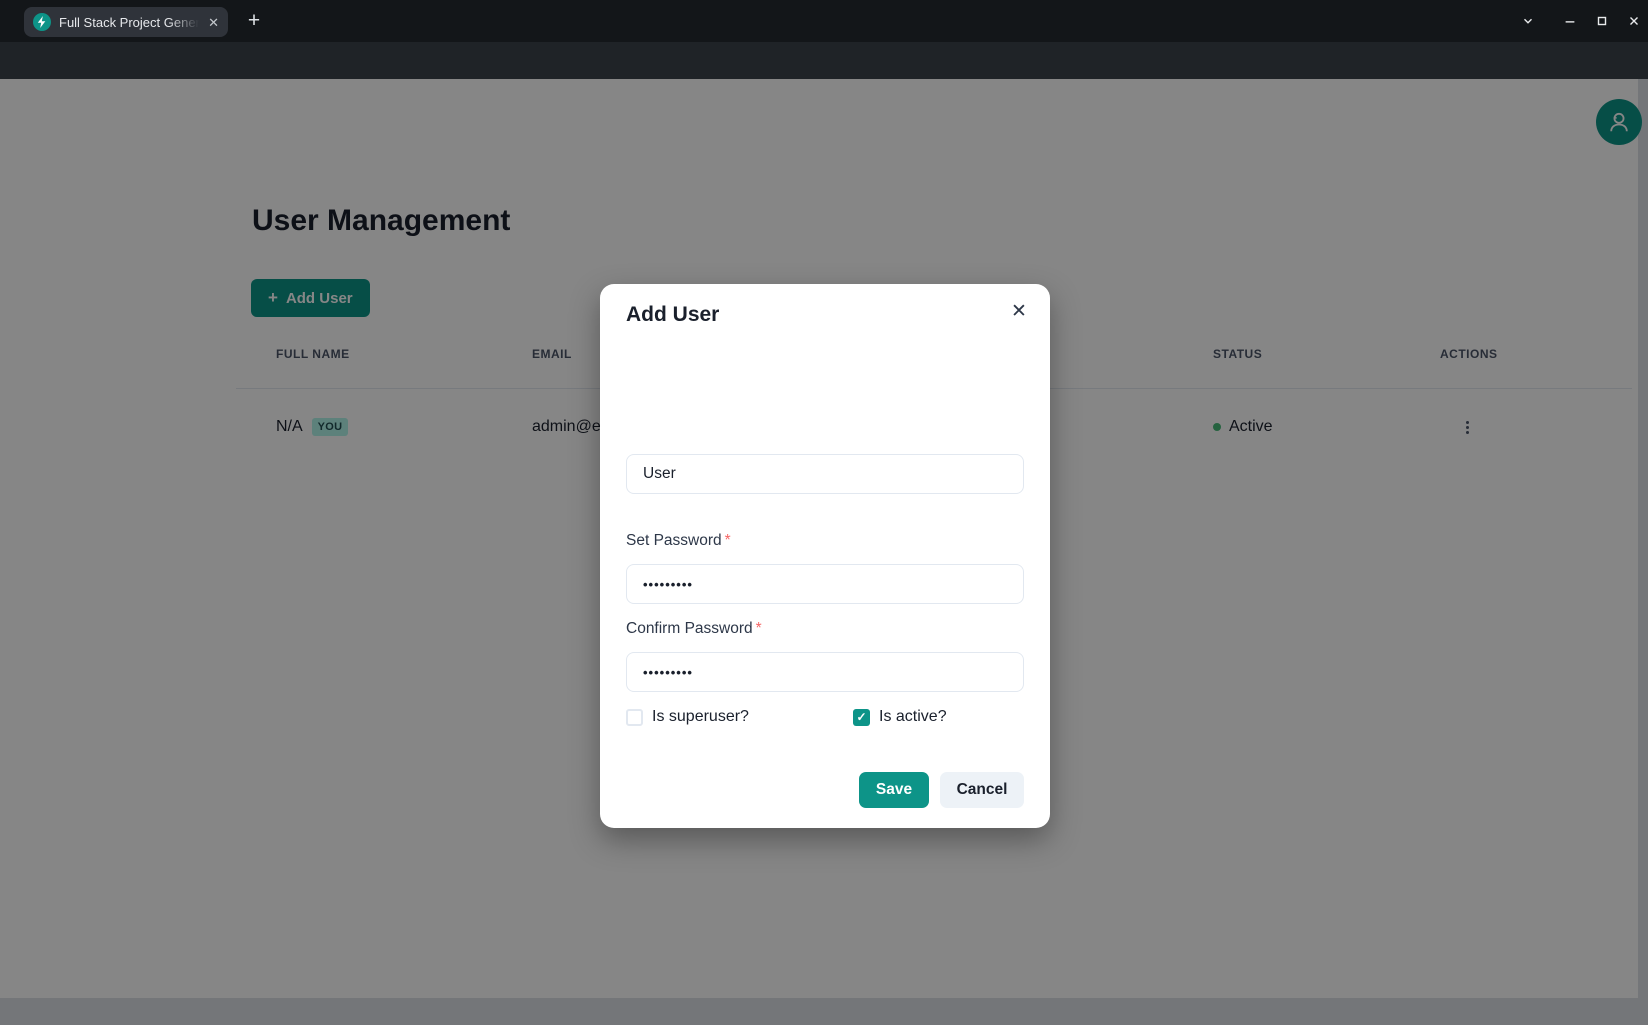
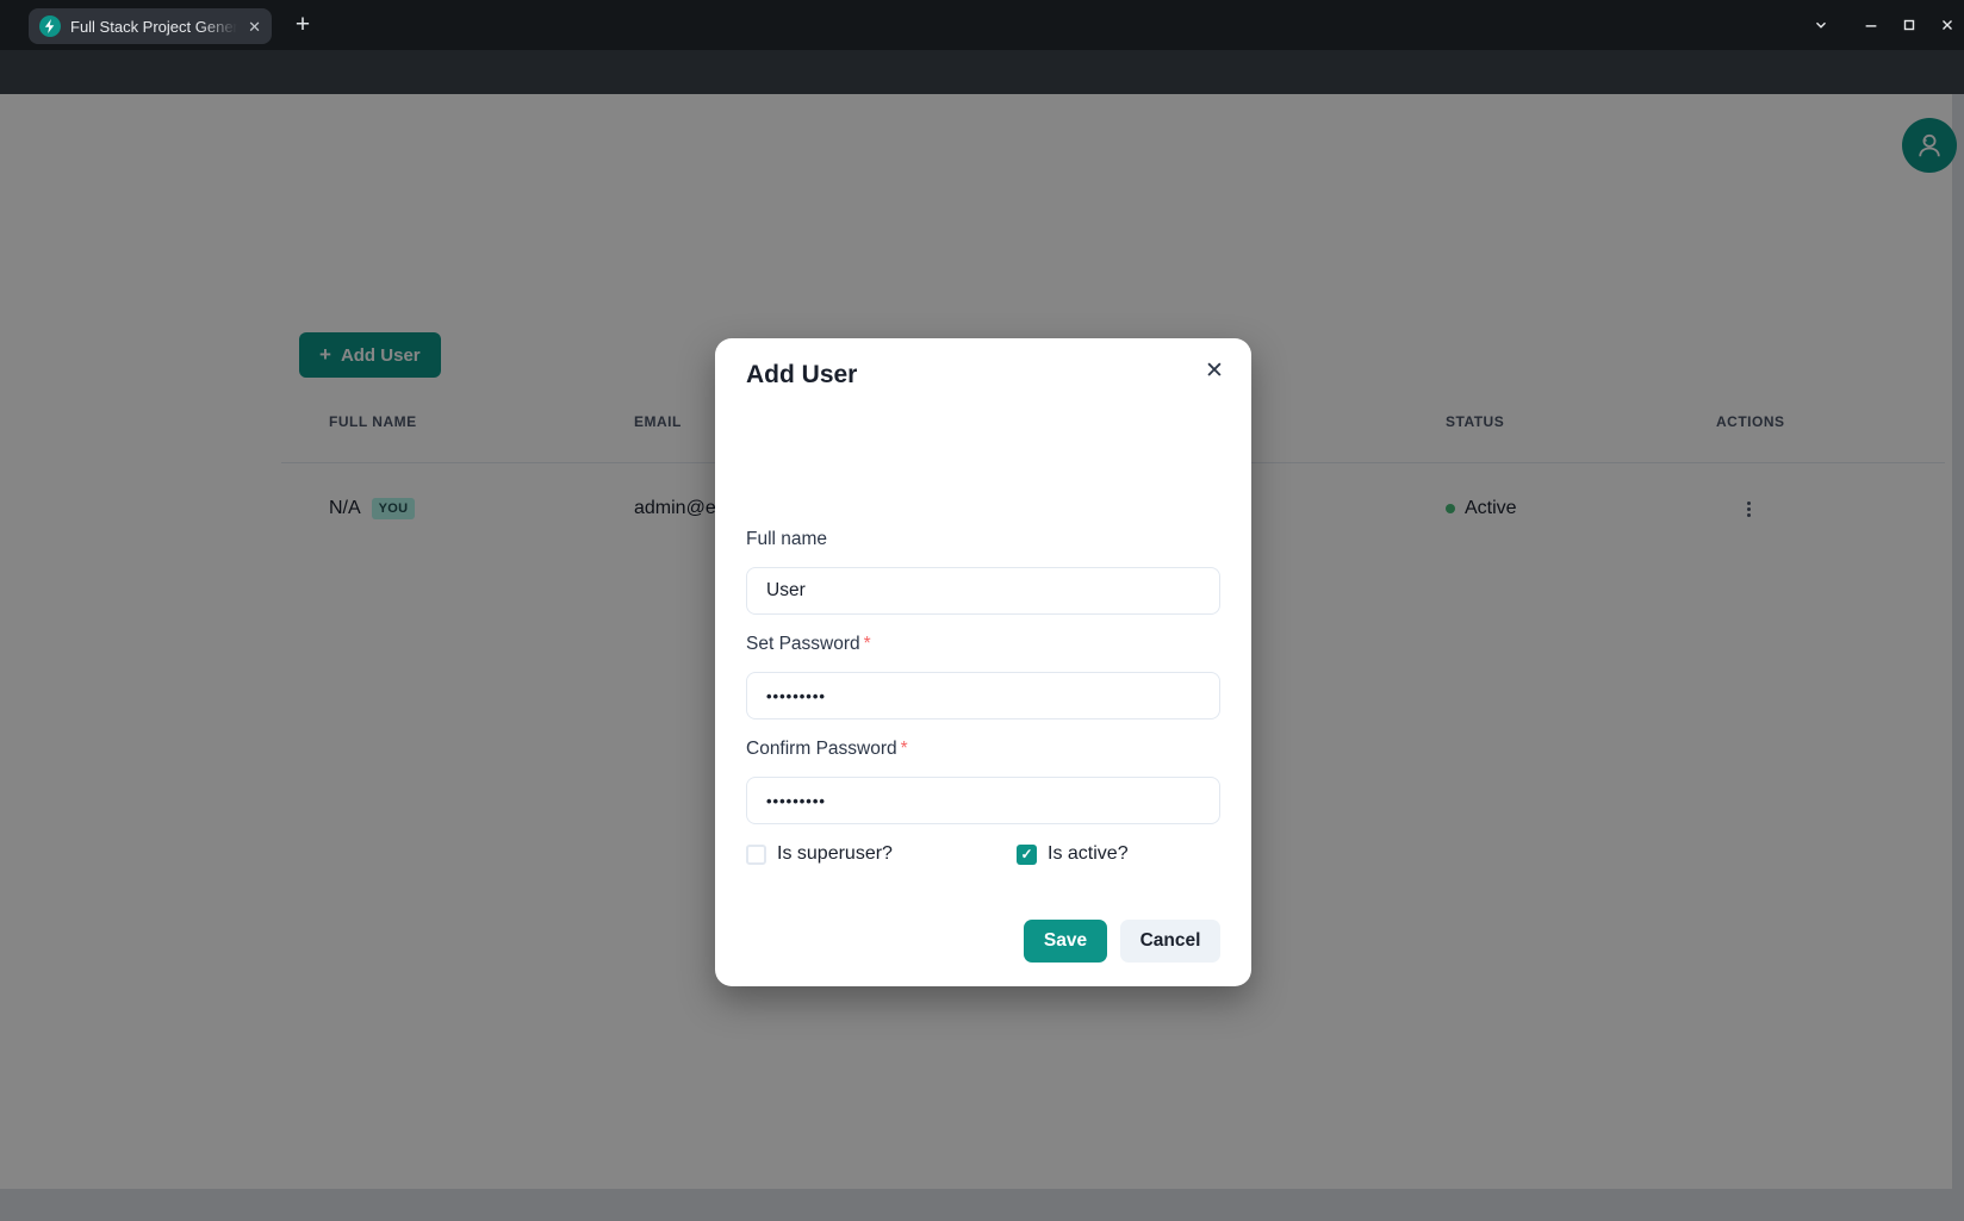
  Full Stack Project Gener
  ✕
  +
- User Management
  +
  Add User
  FULL NAME
  EMAIL
  STATUS
  ACTIONS
  N/A
  YOU
  Active
  Add User
  ✕
+ Full name
  User
  Set Password *
  •••••••••
  Confirm Password *
  •••••••••
  Is superuser?
  ✓
  Is active?
  Save
  Cancel
